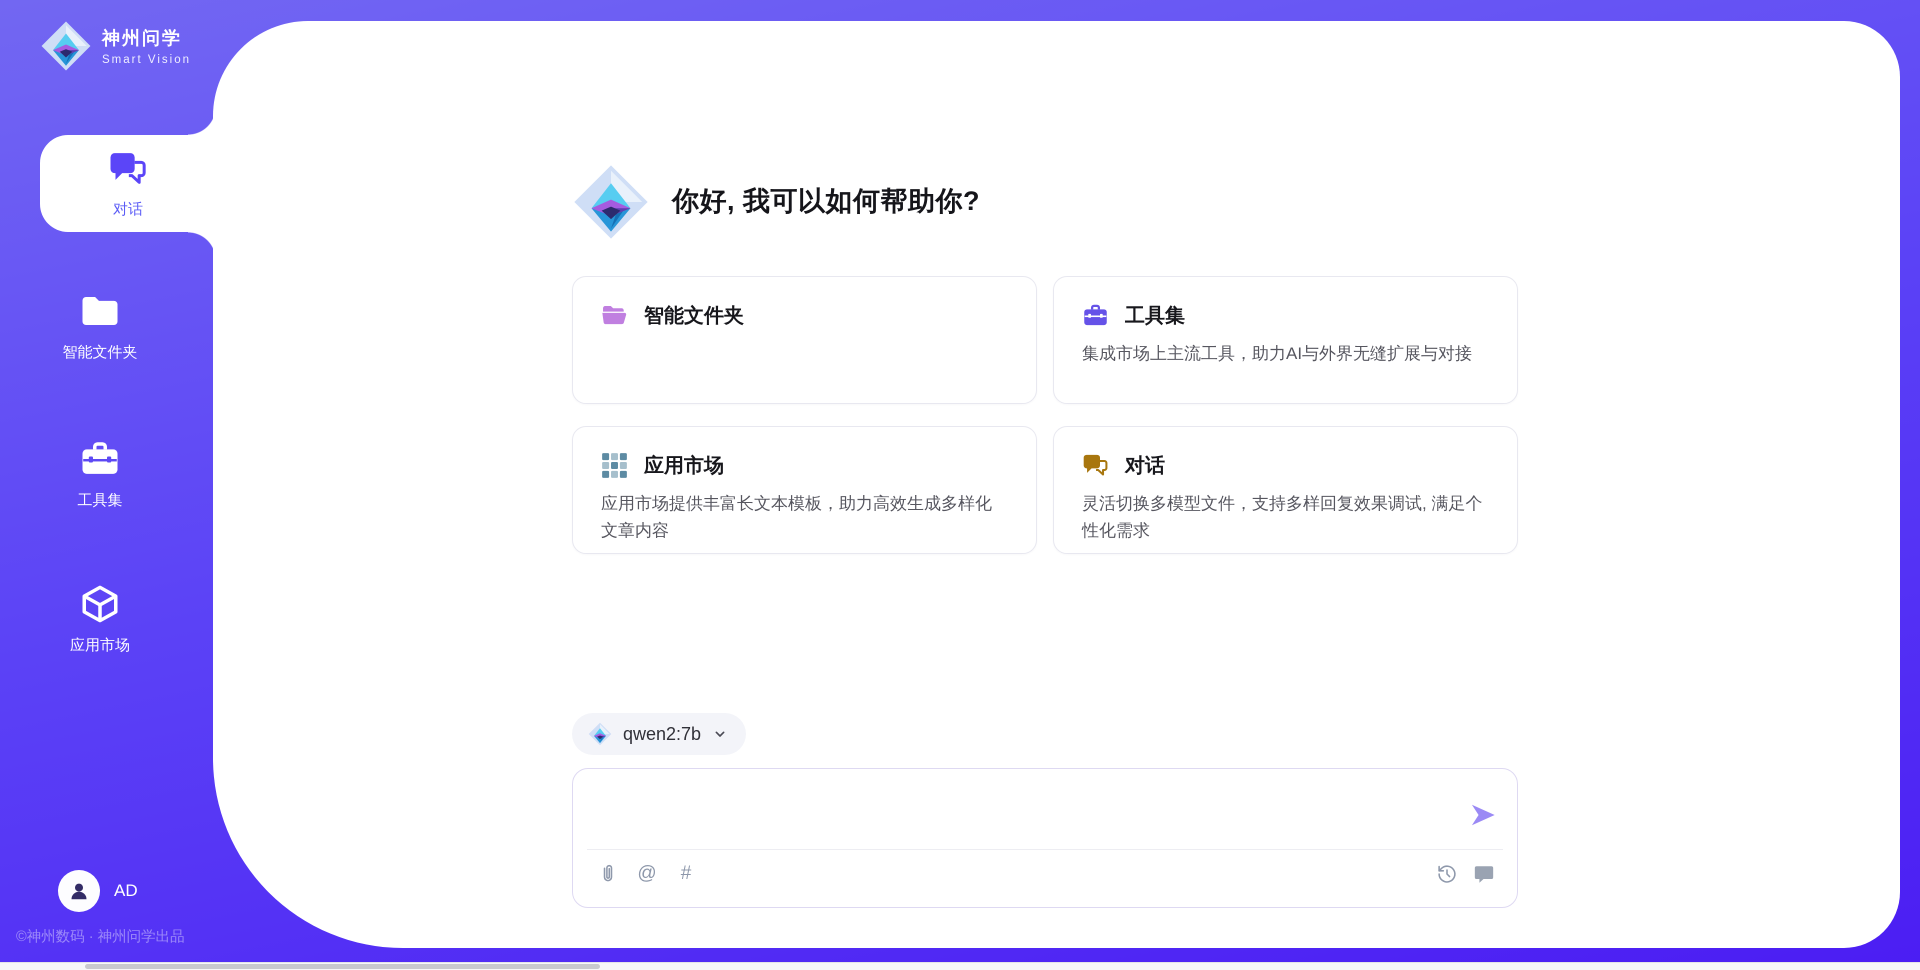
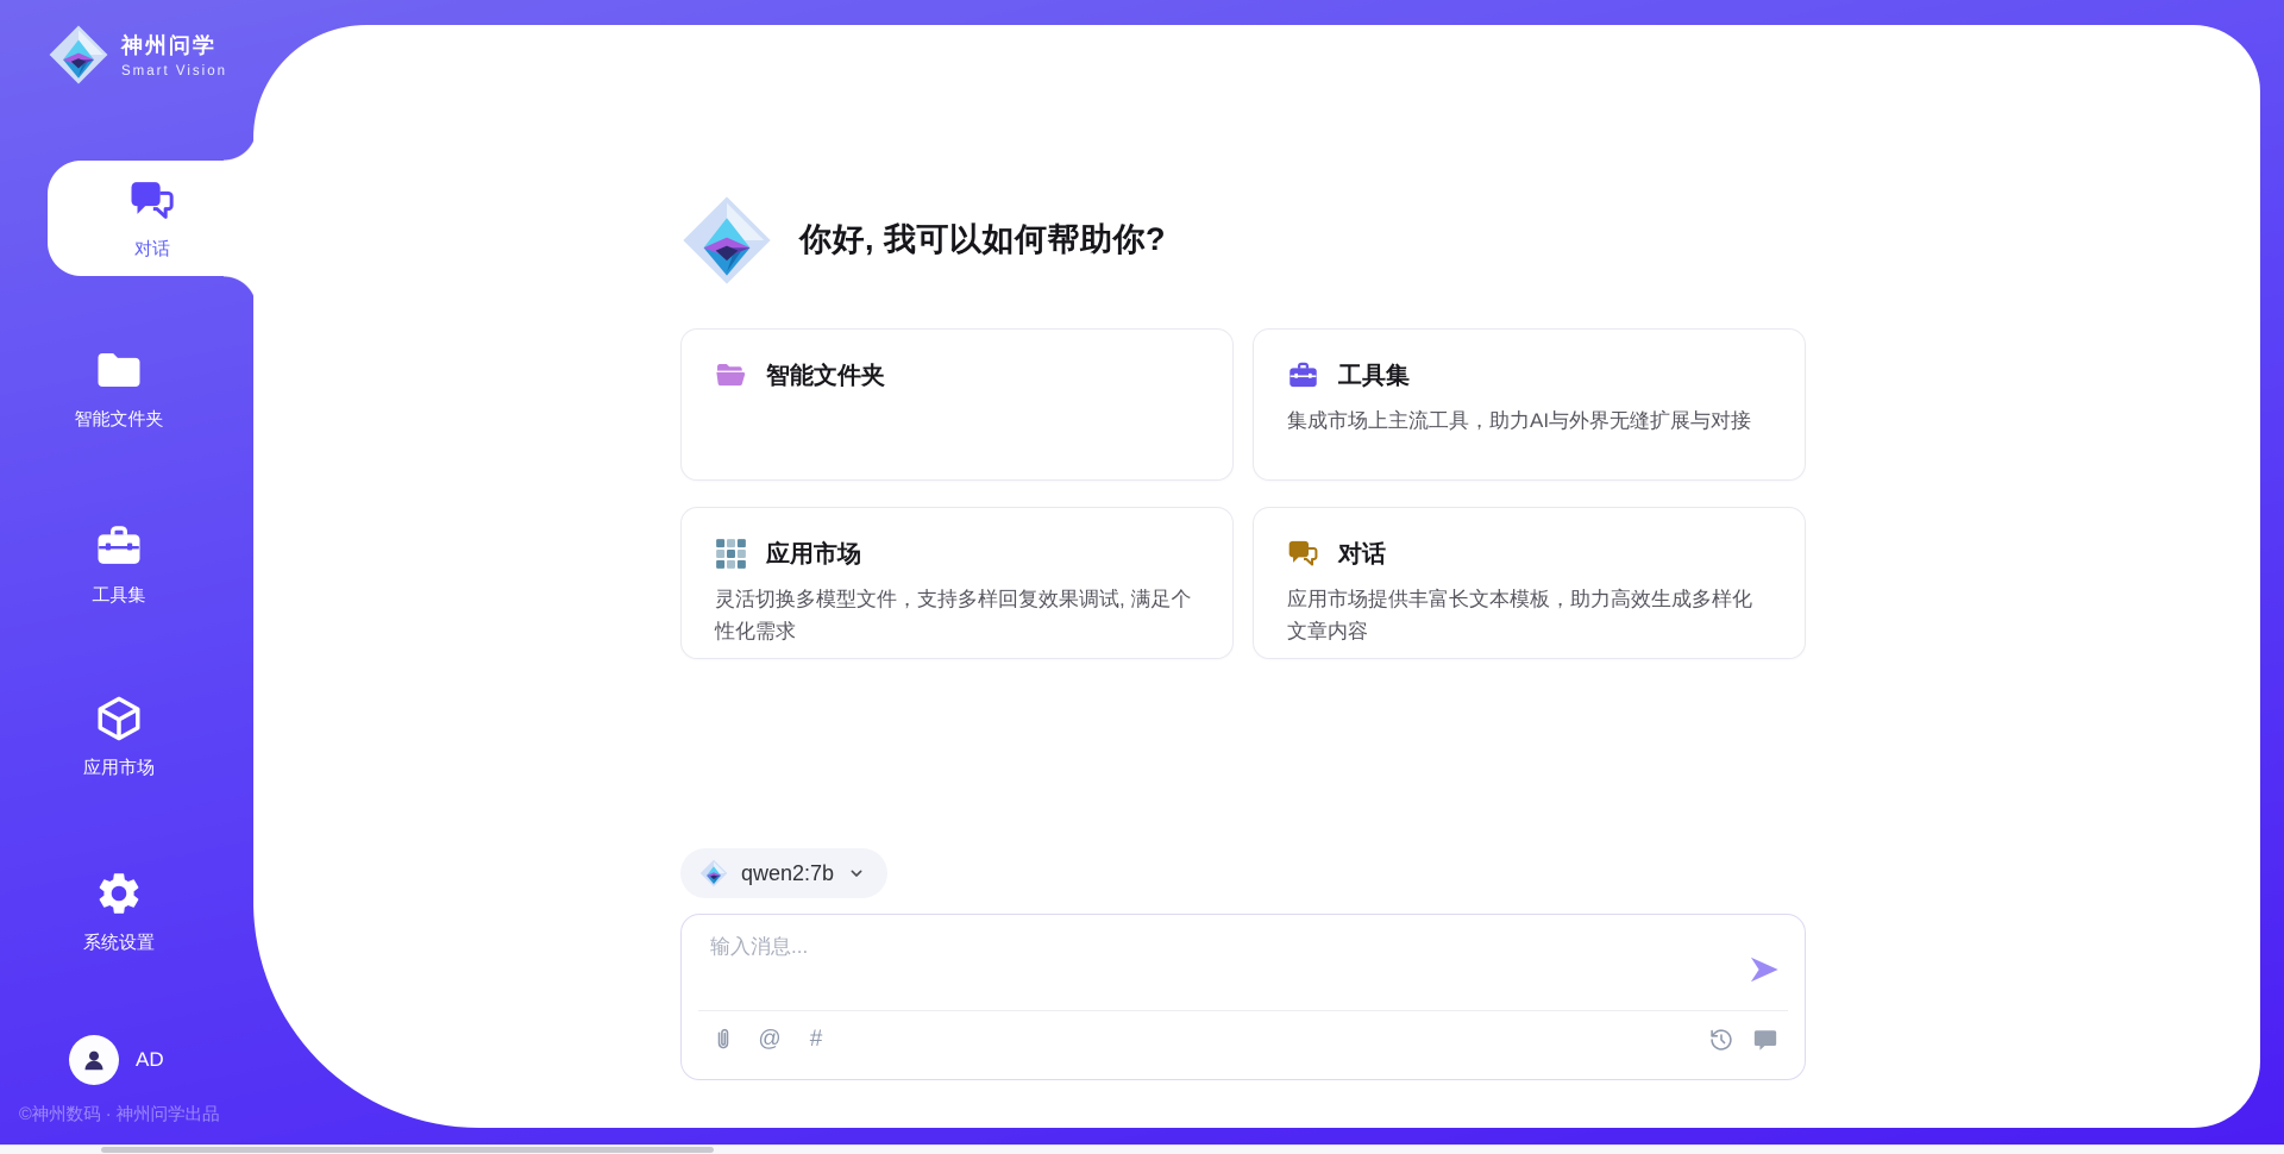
  神州问学
  Smart Vision
  对话
  智能文件夹
  工具集
  应用市场
+ 系统设置
  AD
  ©神州数码 · 神州问学出品
  你好, 我可以如何帮助你?
  智能文件夹
  工具集
  集成市场上主流工具，助力AI与外界无缝扩展与对接
  应用市场
- 应用市场提供丰富长文本模板，助力高效生成多样化文章内容
+ 灵活切换多模型文件，支持多样回复效果调试, 满足个性化需求
  对话
- 灵活切换多模型文件，支持多样回复效果调试, 满足个性化需求
+ 应用市场提供丰富长文本模板，助力高效生成多样化文章内容
  qwen2:7b
+ 输入消息...
  @
  #
